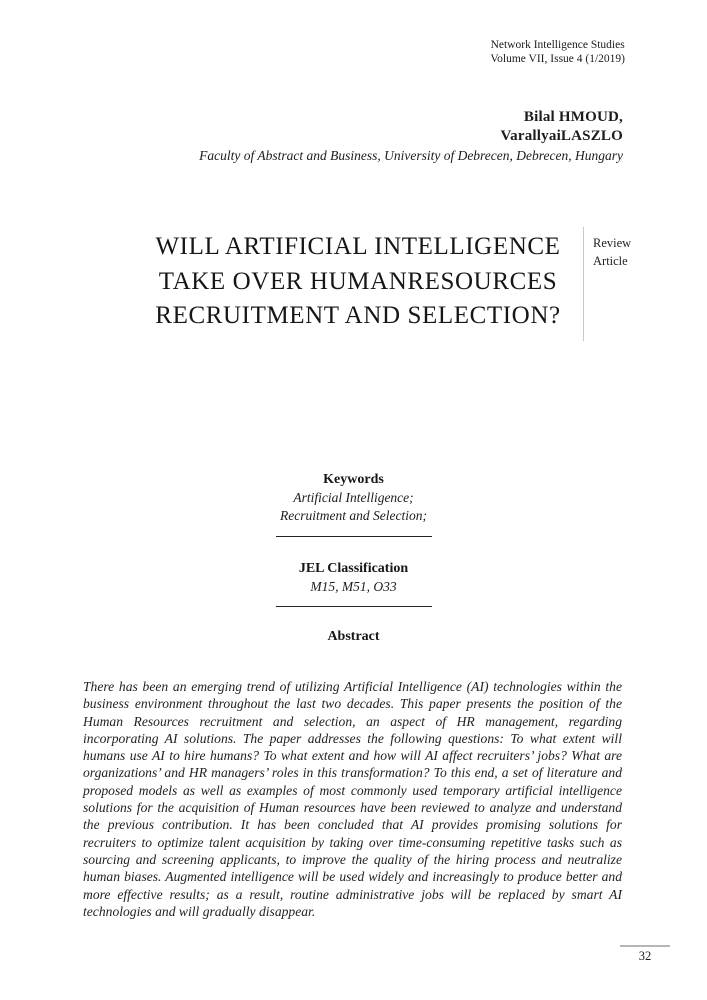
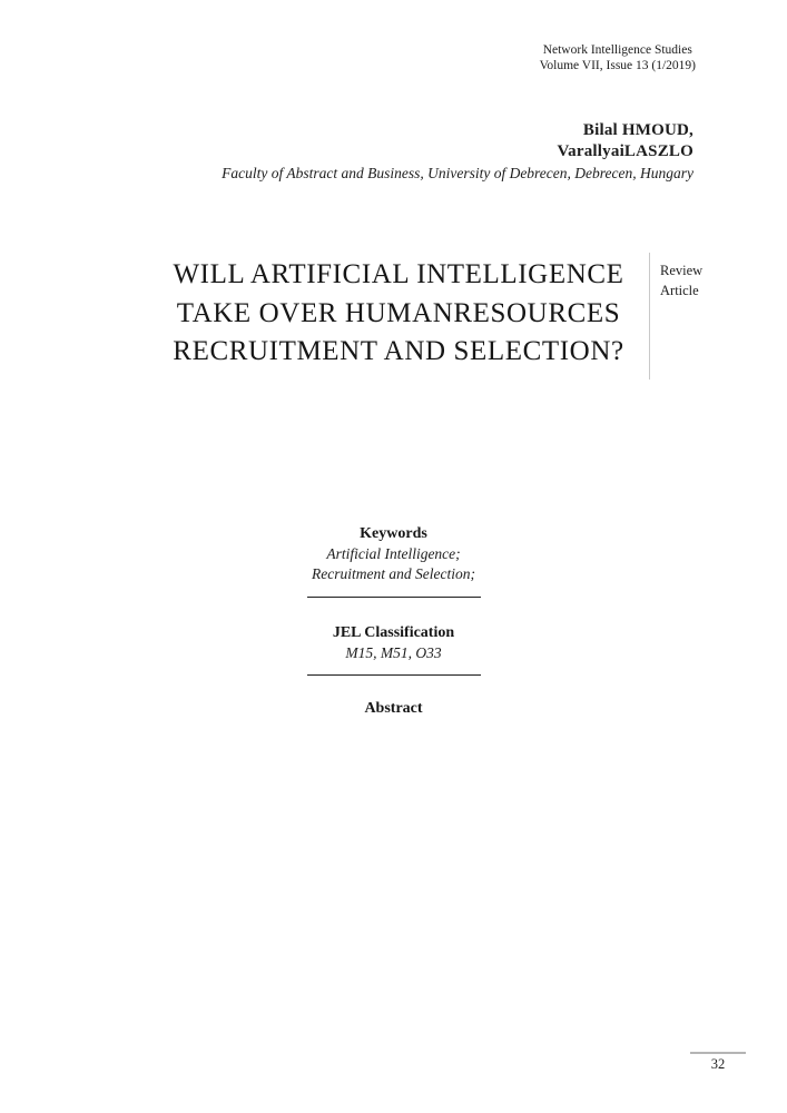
  Network Intelligence Studies
- Volume VII, Issue 4 (1/2019)
+ Volume VII, Issue 13 (1/2019)
  Bilal HMOUD,
  VarallyaiLASZLO
  Faculty of Abstract and Business, University of Debrecen, Debrecen, Hungary
  WILL ARTIFICIAL INTELLIGENCE
  TAKE OVER HUMANRESOURCES
  RECRUITMENT AND SELECTION?
  Review
  Article
  Keywords
  Artificial Intelligence;
  Recruitment and Selection;
  JEL Classification
  M15, M51, O33
  Abstract
- There has been an emerging trend of utilizing Artificial Intelligence (AI) technologies within the business environment throughout the last two decades. This paper presents the position of the Human Resources recruitment and selection, an aspect of HR management, regarding incorporating AI solutions. The paper addresses the following questions: To what extent will humans use AI to hire humans? To what extent and how will AI affect recruiters’ jobs? What are organizations’ and HR managers’ roles in this transformation? To this end, a set of literature and proposed models as well as examples of most commonly used temporary artificial intelligence solutions for the acquisition of Human resources have been reviewed to analyze and understand the previous contribution. It has been concluded that AI provides promising solutions for recruiters to optimize talent acquisition by taking over time-consuming repetitive tasks such as sourcing and screening applicants, to improve the quality of the hiring process and neutralize human biases. Augmented intelligence will be used widely and increasingly to produce better and more effective results; as a result, routine administrative jobs will be replaced by smart AI technologies and will gradually disappear.
  32
